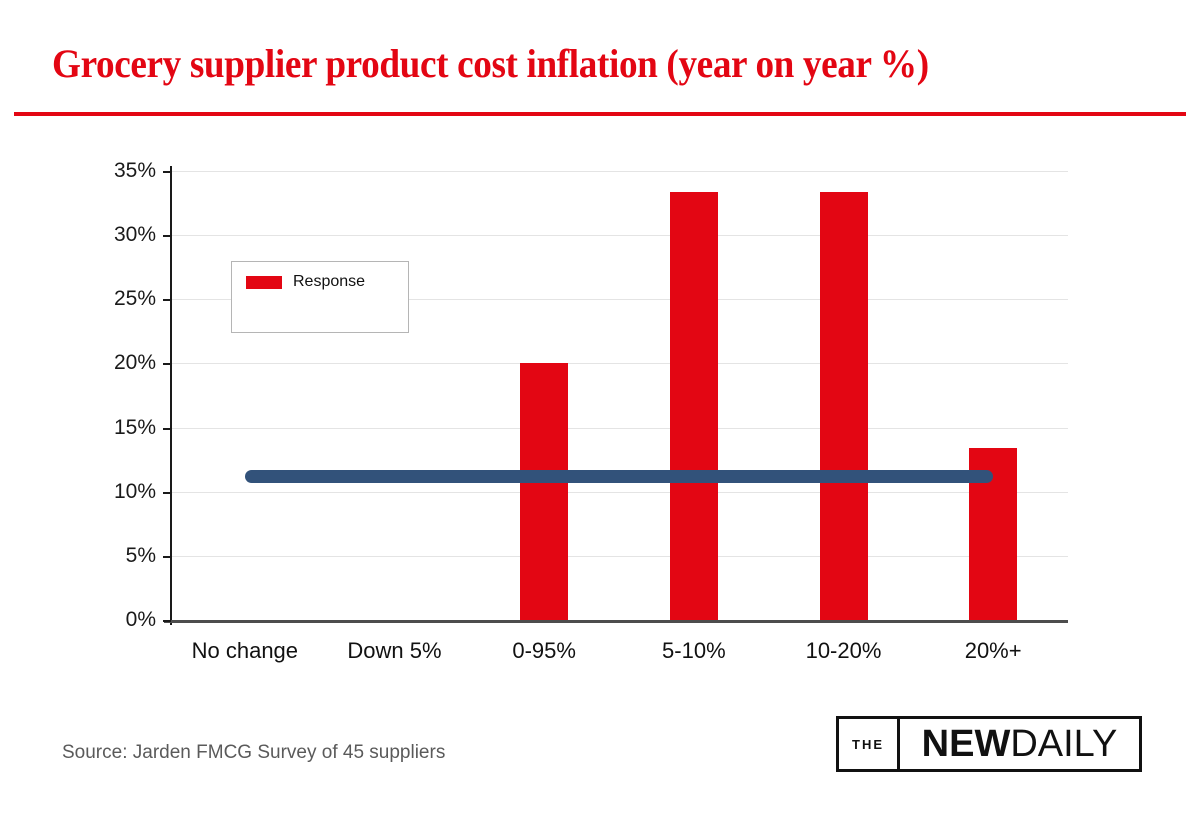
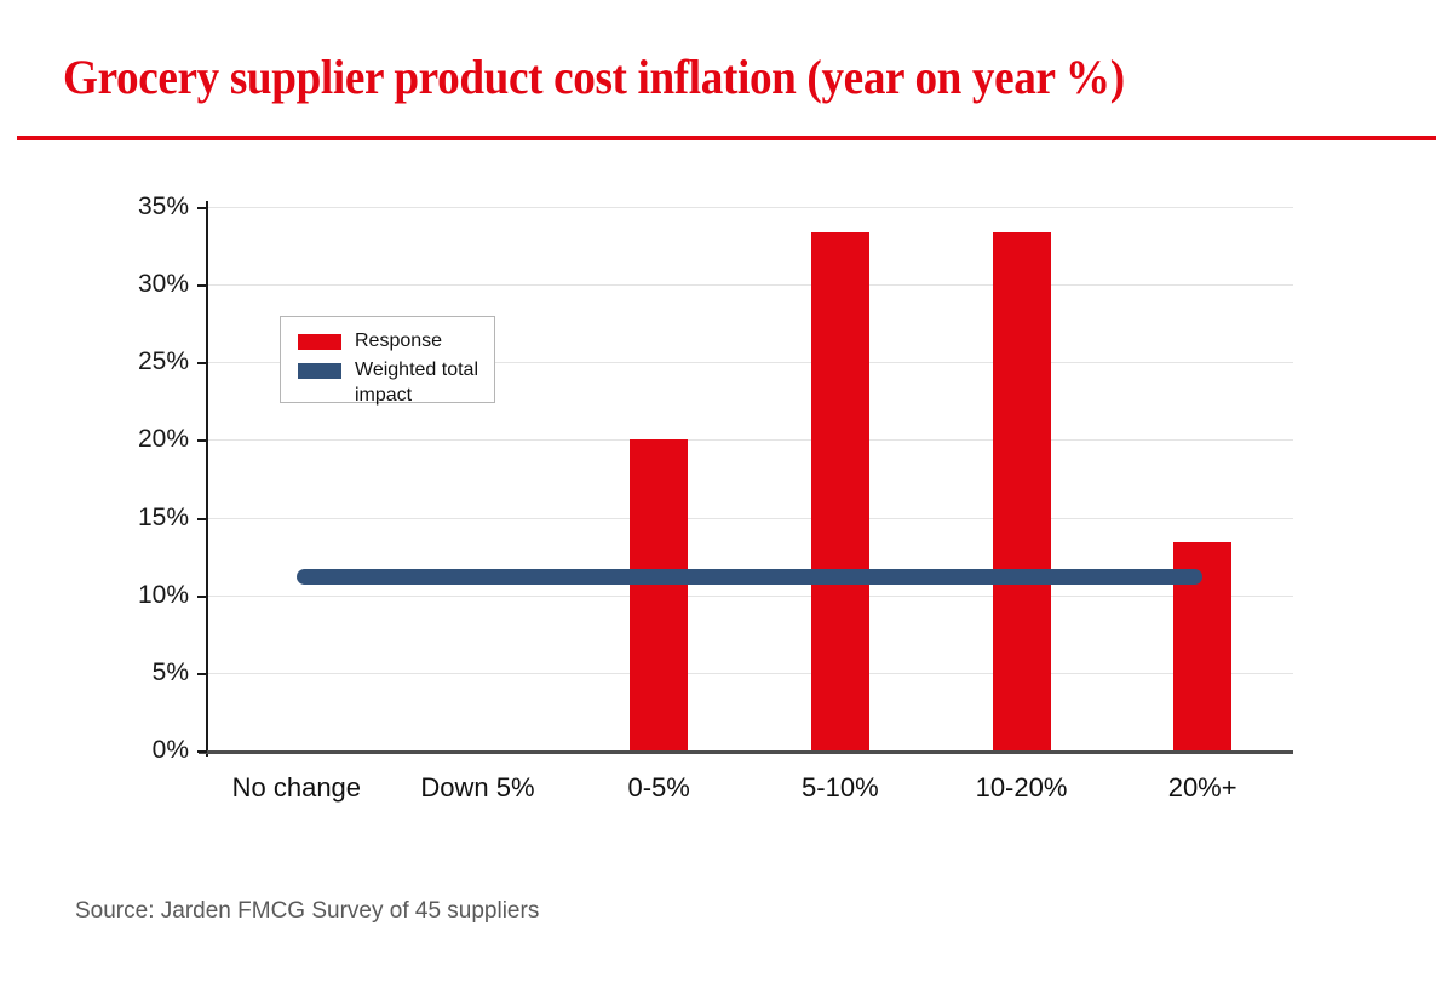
  Grocery supplier product cost inflation (year on year %)
  0%
  5%
  10%
  15%
  20%
  25%
  30%
  35%
  No change
  Down 5%
- 0-95%
+ 0-5%
  5-10%
  10-20%
  20%+
  Response
+ Weighted total impact
  Source: Jarden FMCG Survey of 45 suppliers
- THE
- NEW
- DAILY
